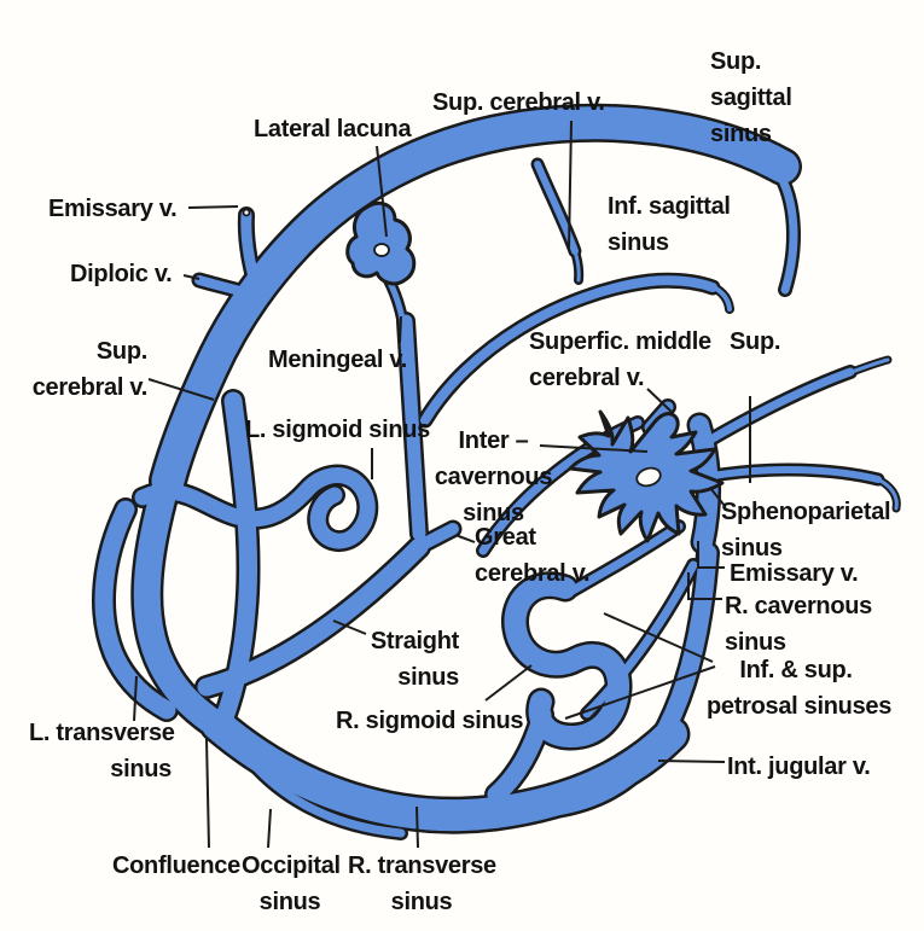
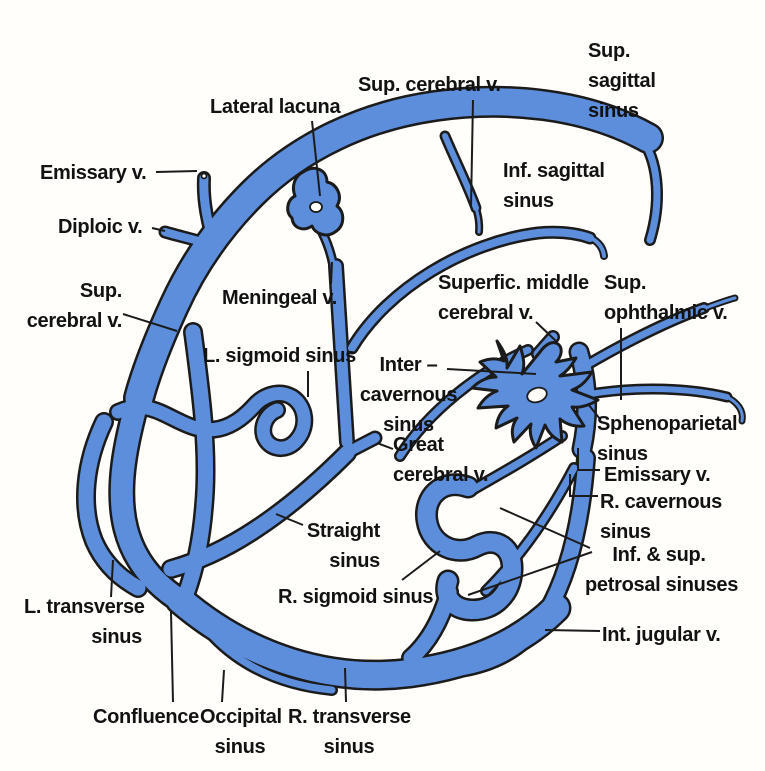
  Sup.
  sagittal
  sinus
  Sup. cerebral v.
  Lateral lacuna
  Inf. sagittal
  sinus
  Emissary v.
  Diploic v.
  Sup.
  cerebral v.
  Meningeal v.
  L. sigmoid sinus
  Superfic. middle
  cerebral v.
  Sup.
+ ophthalmic v.
  Inter –
  cavernous
  sinus
  Great
  cerebral v.
  Sphenoparietal
  sinus
  Emissary v.
  R. cavernous
  sinus
  Inf. & sup.
  petrosal sinuses
  Straight
  sinus
  R. sigmoid sinus
  L. transverse
  sinus
  Int. jugular v.
  Confluence
  Occipital
  sinus
  R. transverse
  sinus
